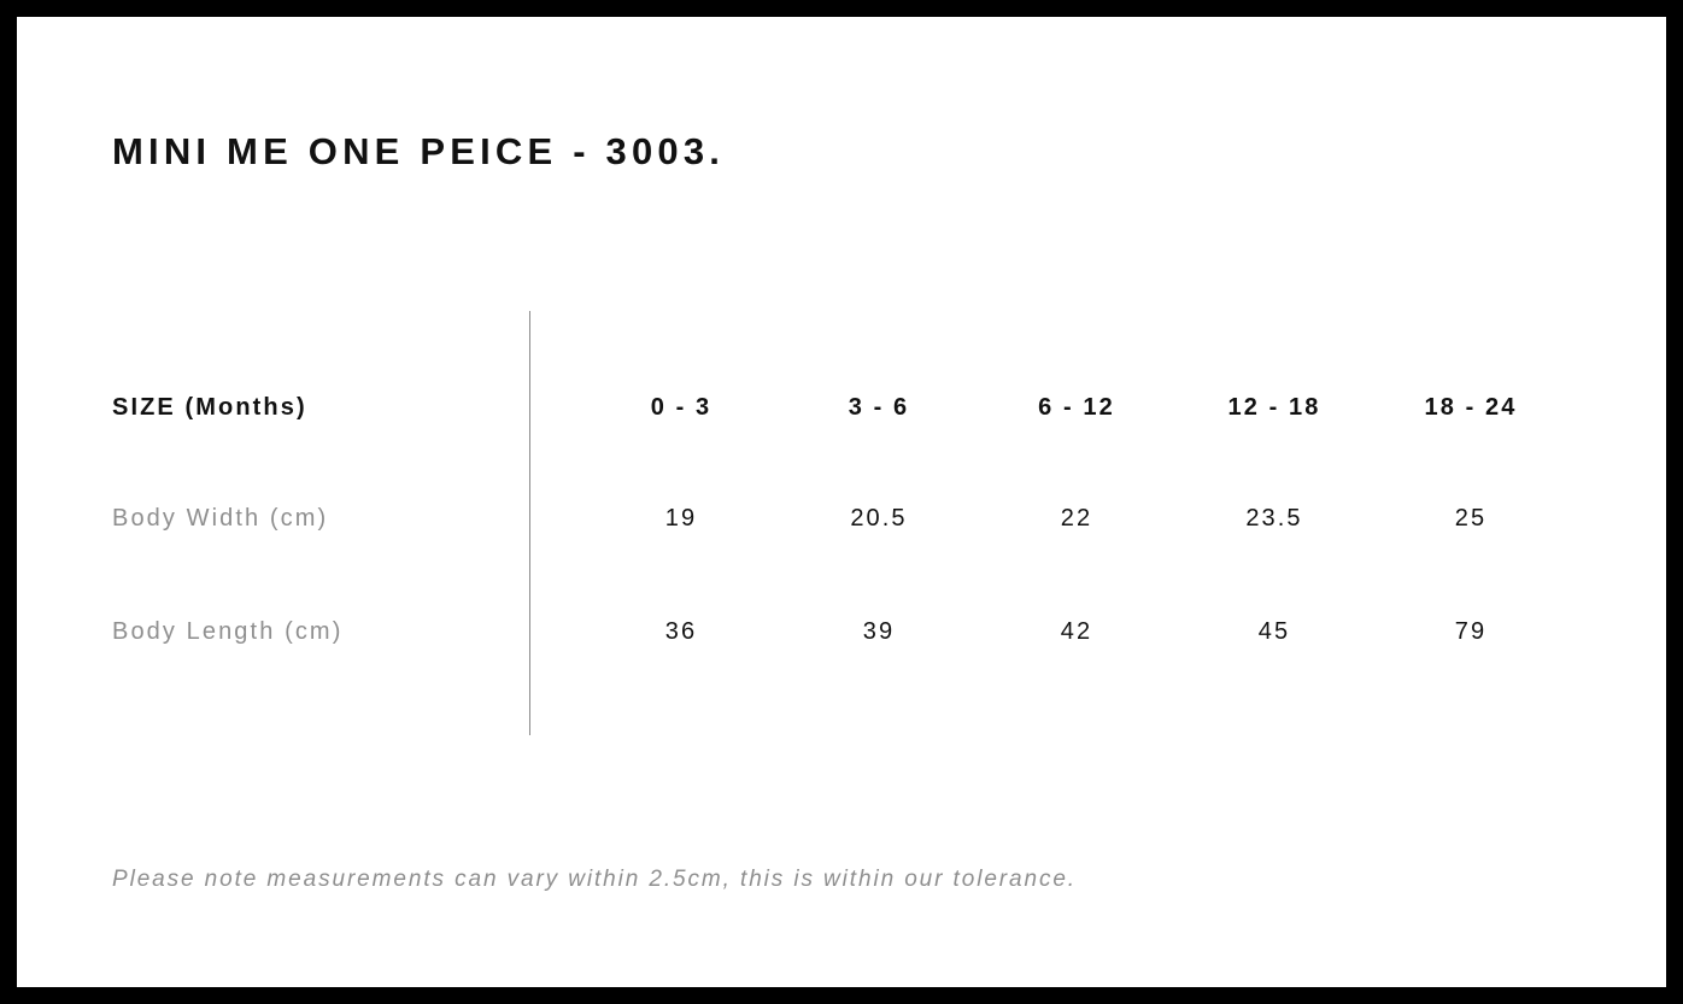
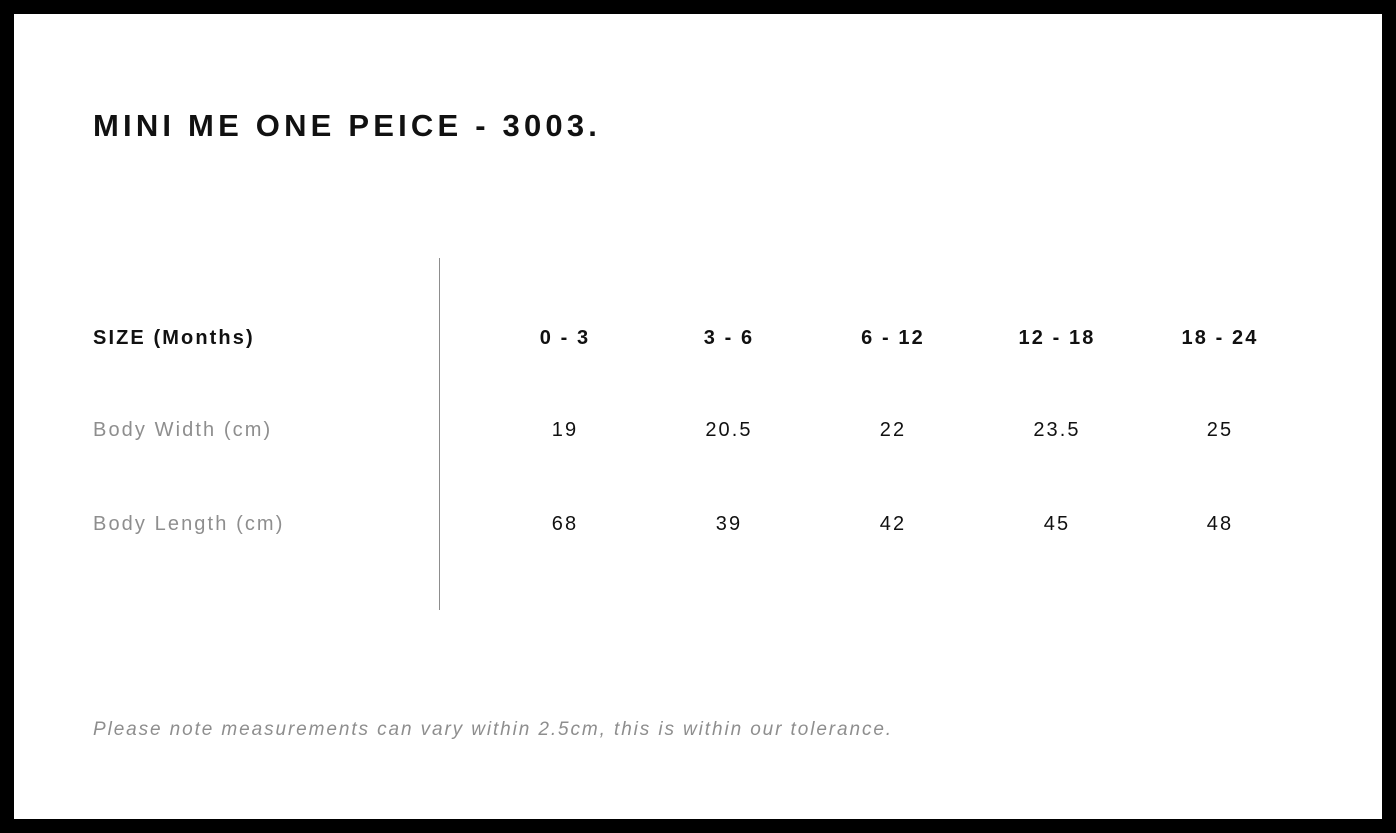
  MINI ME ONE PEICE - 3003.
  SIZE (Months)
  0 - 3
  3 - 6
  6 - 12
  12 - 18
  18 - 24
  Body Width (cm)
  19
  20.5
  22
  23.5
  25
  Body Length (cm)
- 36
+ 68
  39
  42
  45
- 79
+ 48
  Please note measurements can vary within 2.5cm, this is within our tolerance.
